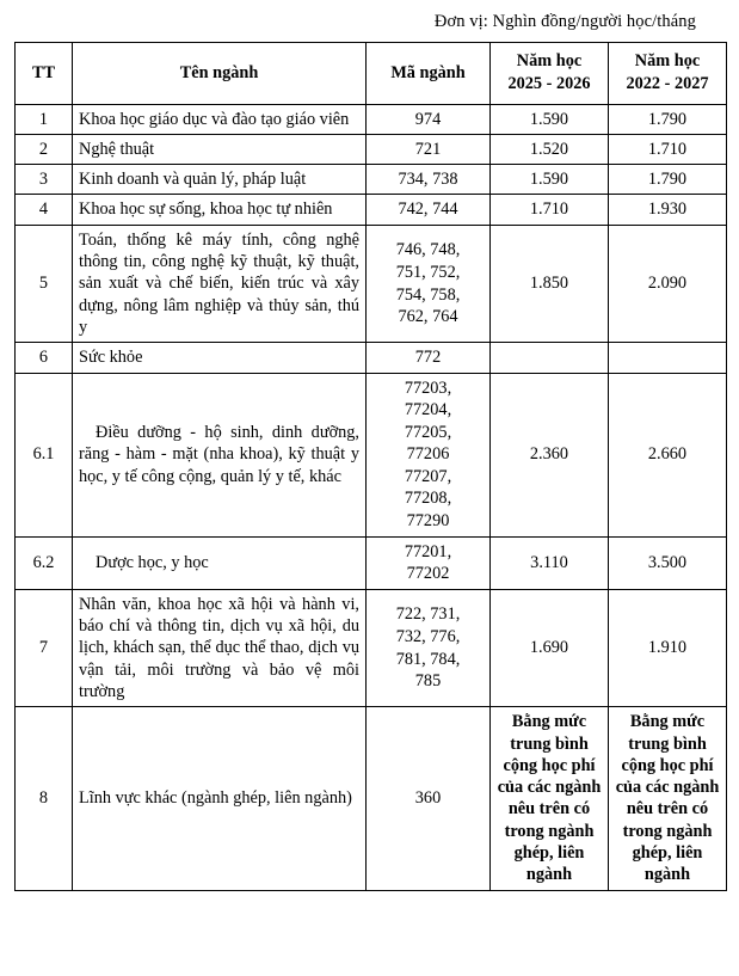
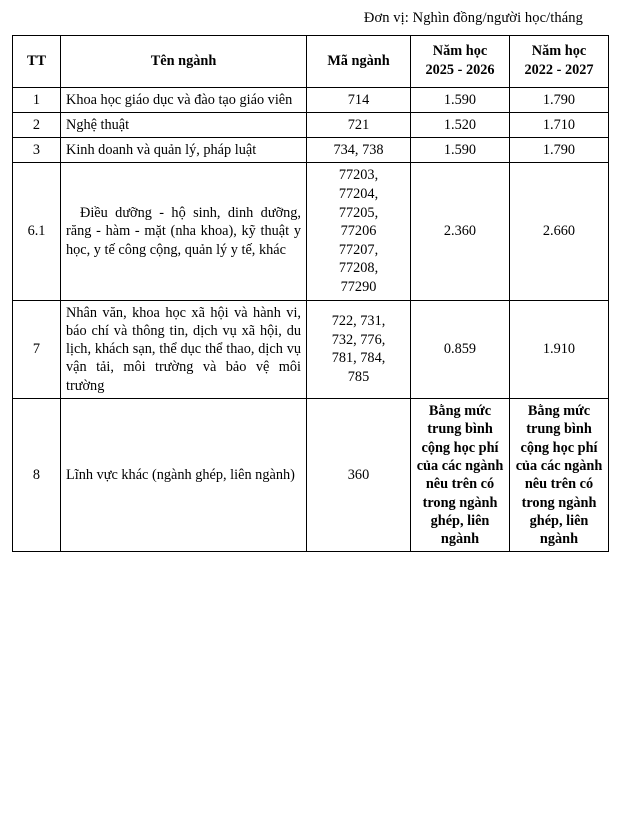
  Đơn vị: Nghìn đồng/người học/tháng
  TT	Tên ngành	Mã ngành	Năm học 2025 - 2026	Năm học 2022 - 2027
- 1	Khoa học giáo dục và đào tạo giáo viên	974	1.590	1.790
+ 1	Khoa học giáo dục và đào tạo giáo viên	714	1.590	1.790
  2	Nghệ thuật	721	1.520	1.710
  3	Kinh doanh và quản lý, pháp luật	734, 738	1.590	1.790
- 4	Khoa học sự sống, khoa học tự nhiên	742, 744	1.710	1.930
- 5	Toán, thống kê máy tính, công nghệ thông tin, công nghệ kỹ thuật, kỹ thuật, sản xuất và chế biến, kiến trúc và xây dựng, nông lâm nghiệp và thủy sản, thú y	746, 748, 751, 752, 754, 758, 762, 764	1.850	2.090
- 6	Sức khỏe	772
  6.1	Điều dưỡng - hộ sinh, dinh dưỡng, răng - hàm - mặt (nha khoa), kỹ thuật y học, y tế công cộng, quản lý y tế, khác	77203, 77204, 77205, 77206 77207, 77208, 77290	2.360	2.660
- 6.2	Dược học, y học	77201, 77202	3.110	3.500
- 7	Nhân văn, khoa học xã hội và hành vi, báo chí và thông tin, dịch vụ xã hội, du lịch, khách sạn, thể dục thể thao, dịch vụ vận tải, môi trường và bảo vệ môi trường	722, 731, 732, 776, 781, 784, 785	1.690	1.910
+ 7	Nhân văn, khoa học xã hội và hành vi, báo chí và thông tin, dịch vụ xã hội, du lịch, khách sạn, thể dục thể thao, dịch vụ vận tải, môi trường và bảo vệ môi trường	722, 731, 732, 776, 781, 784, 785	0.859	1.910
  8	Lĩnh vực khác (ngành ghép, liên ngành)	360	Bằng mức trung bình cộng học phí của các ngành nêu trên có trong ngành ghép, liên ngành	Bằng mức trung bình cộng học phí của các ngành nêu trên có trong ngành ghép, liên ngành
